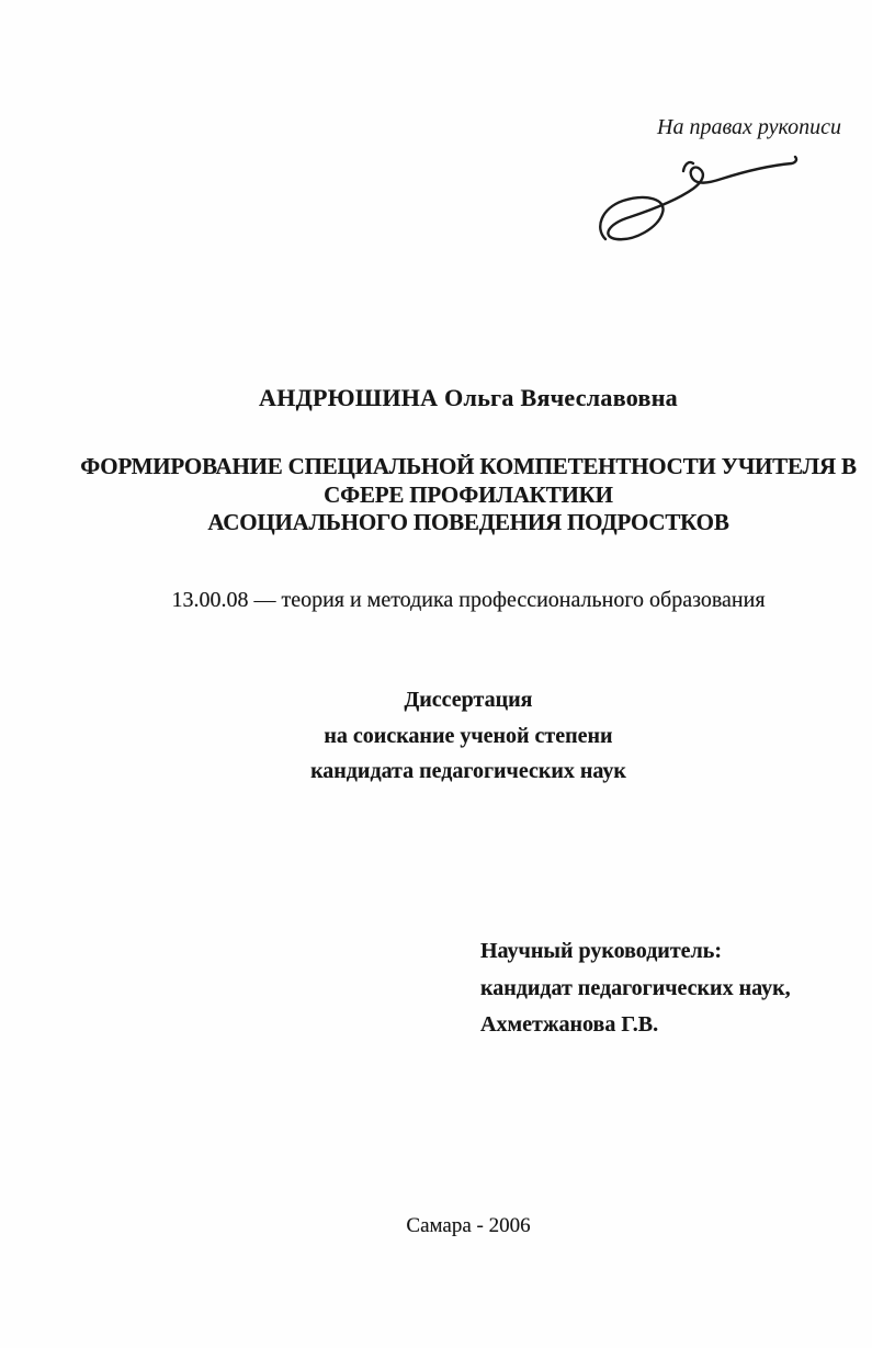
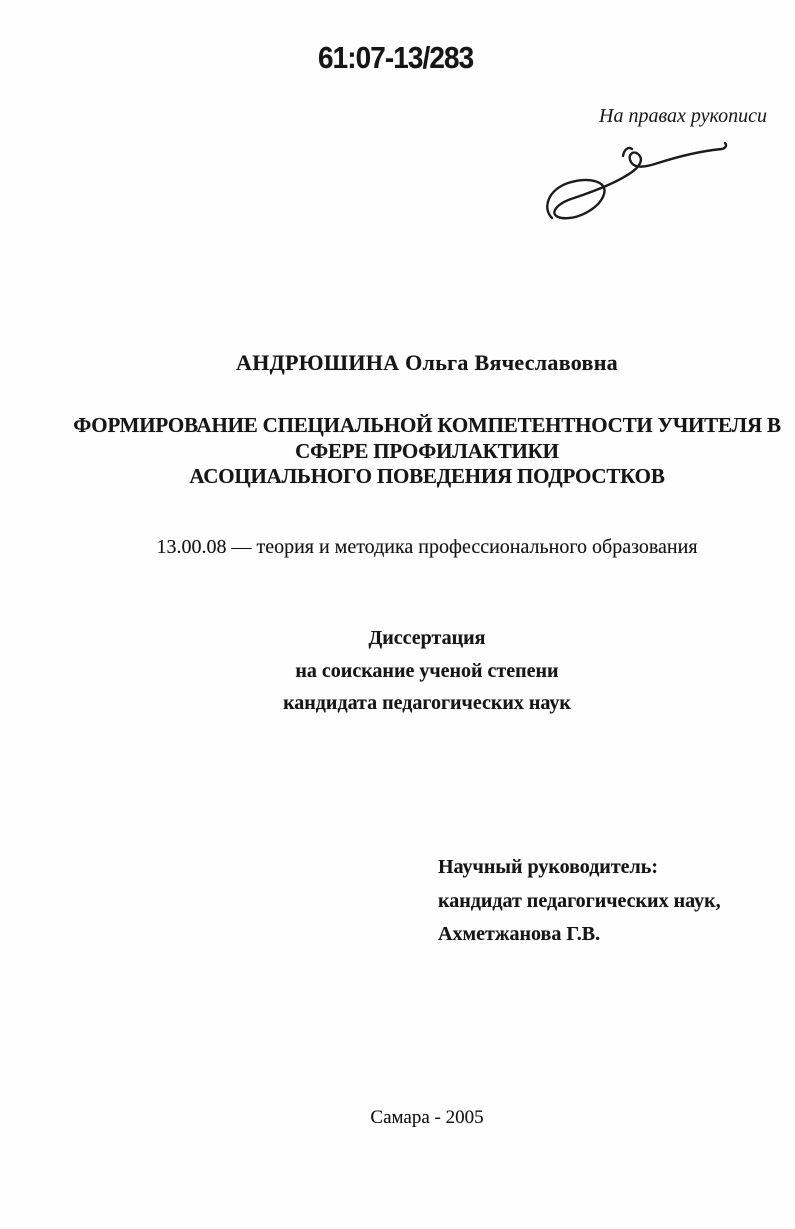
+ 61:07-13/283
  На правах рукописи
  АНДРЮШИНА Ольга Вячеславовна
  ФОРМИРОВАНИЕ СПЕЦИАЛЬНОЙ КОМПЕТЕНТНОСТИ УЧИТЕЛЯ В
  СФЕРЕ ПРОФИЛАКТИКИ
  АСОЦИАЛЬНОГО ПОВЕДЕНИЯ ПОДРОСТКОВ
  13.00.08 — теория и методика профессионального образования
  Диссертация
  на соискание ученой степени
  кандидата педагогических наук
  Научный руководитель:
  кандидат педагогических наук,
  Ахметжанова Г.В.
- Самара - 2006
+ Самара - 2005
